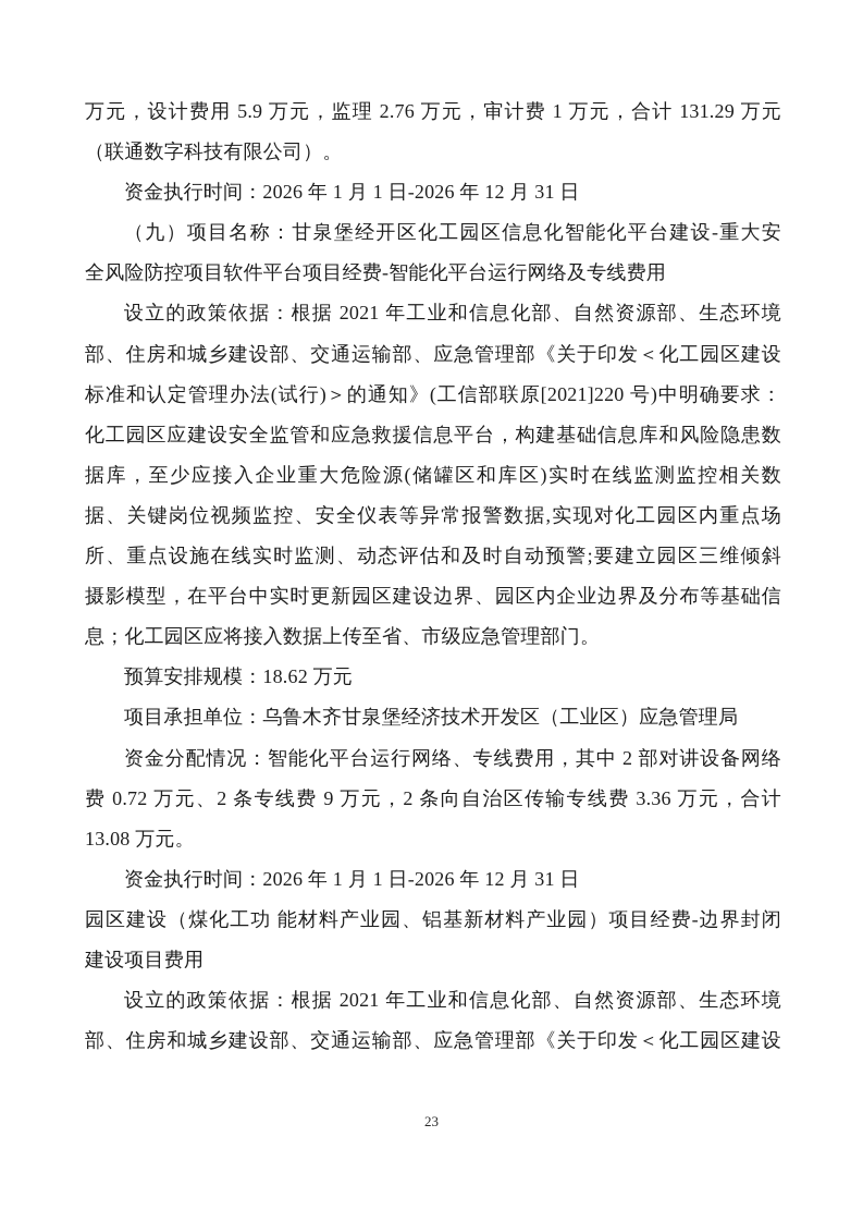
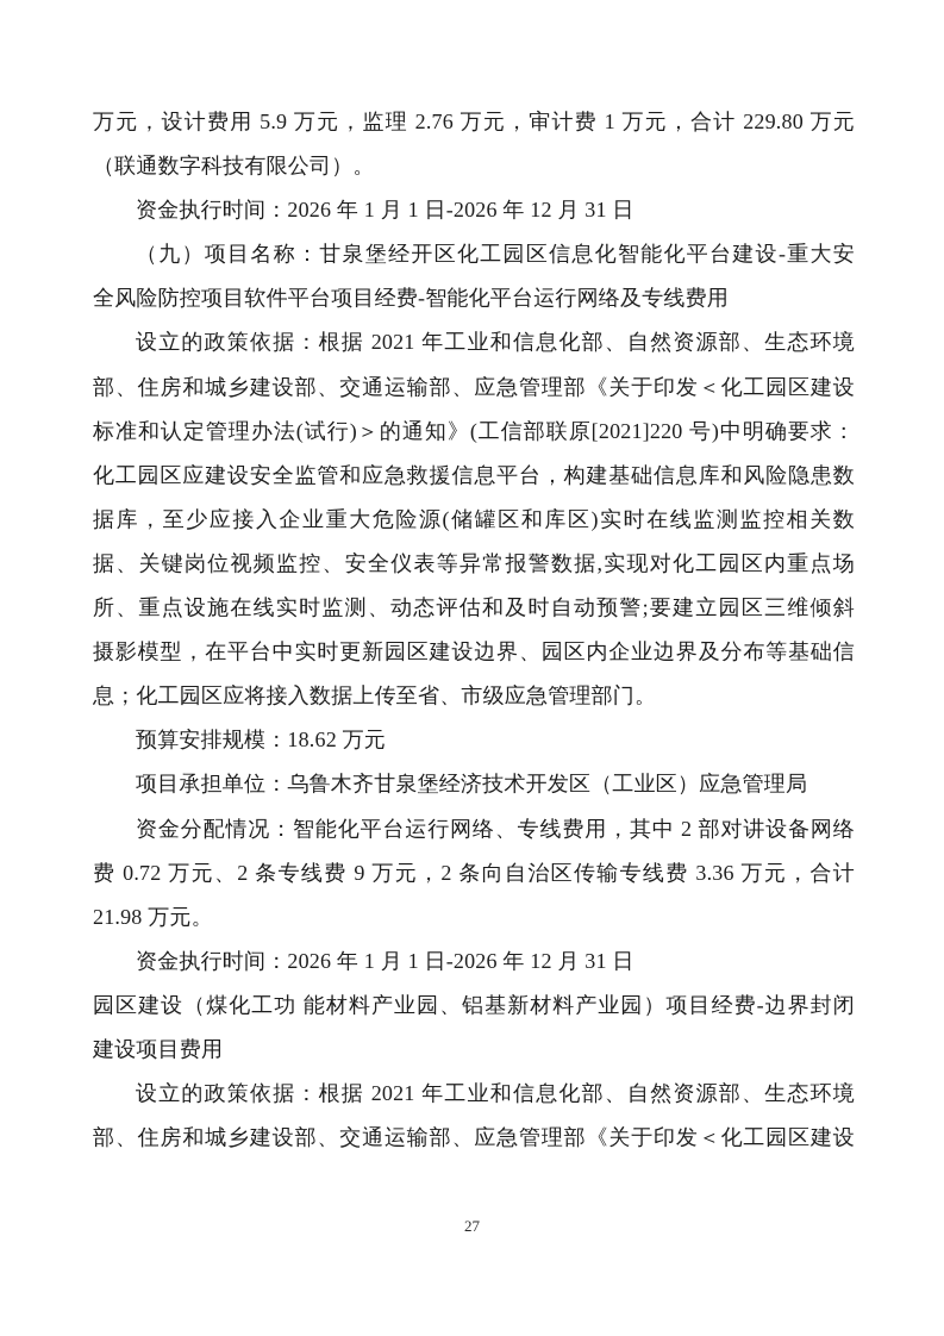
- 万元，设计费用 5.9 万元，监理 2.76 万元，审计费 1 万元，合计 131.29 万元
+ 万元，设计费用 5.9 万元，监理 2.76 万元，审计费 1 万元，合计 229.80 万元
  （联通数字科技有限公司）。
  资金执行时间：2026 年 1 月 1 日-2026 年 12 月 31 日
  （九）项目名称：甘泉堡经开区化工园区信息化智能化平台建设-重大安
  全风险防控项目软件平台项目经费-智能化平台运行网络及专线费用
  设立的政策依据：根据 2021 年工业和信息化部、自然资源部、生态环境
  部、住房和城乡建设部、交通运输部、应急管理部《关于印发＜化工园区建设
  标准和认定管理办法(试行)＞的通知》(工信部联原[2021]220 号)中明确要求：
  化工园区应建设安全监管和应急救援信息平台，构建基础信息库和风险隐患数
  据库，至少应接入企业重大危险源(储罐区和库区)实时在线监测监控相关数
  据、关键岗位视频监控、安全仪表等异常报警数据,实现对化工园区内重点场
  所、重点设施在线实时监测、动态评估和及时自动预警;要建立园区三维倾斜
  摄影模型，在平台中实时更新园区建设边界、园区内企业边界及分布等基础信
  息；化工园区应将接入数据上传至省、市级应急管理部门。
  预算安排规模：18.62 万元
  项目承担单位：乌鲁木齐甘泉堡经济技术开发区（工业区）应急管理局
  资金分配情况：智能化平台运行网络、专线费用，其中 2 部对讲设备网络
  费 0.72 万元、2 条专线费 9 万元，2 条向自治区传输专线费 3.36 万元，合计
- 13.08 万元。
+ 21.98 万元。
  资金执行时间：2026 年 1 月 1 日-2026 年 12 月 31 日
  园区建设（煤化工功 能材料产业园、铝基新材料产业园）项目经费-边界封闭
  建设项目费用
  设立的政策依据：根据 2021 年工业和信息化部、自然资源部、生态环境
  部、住房和城乡建设部、交通运输部、应急管理部《关于印发＜化工园区建设
- 23
+ 27
